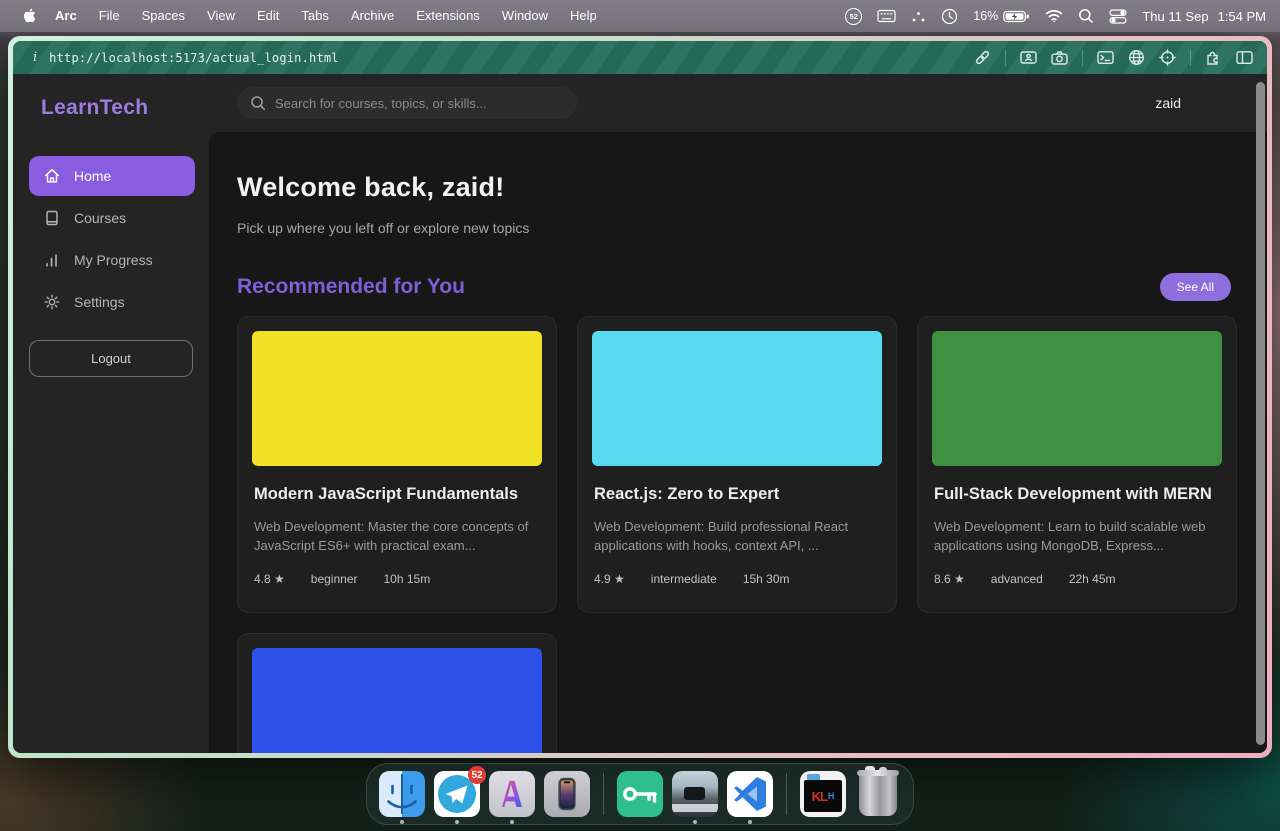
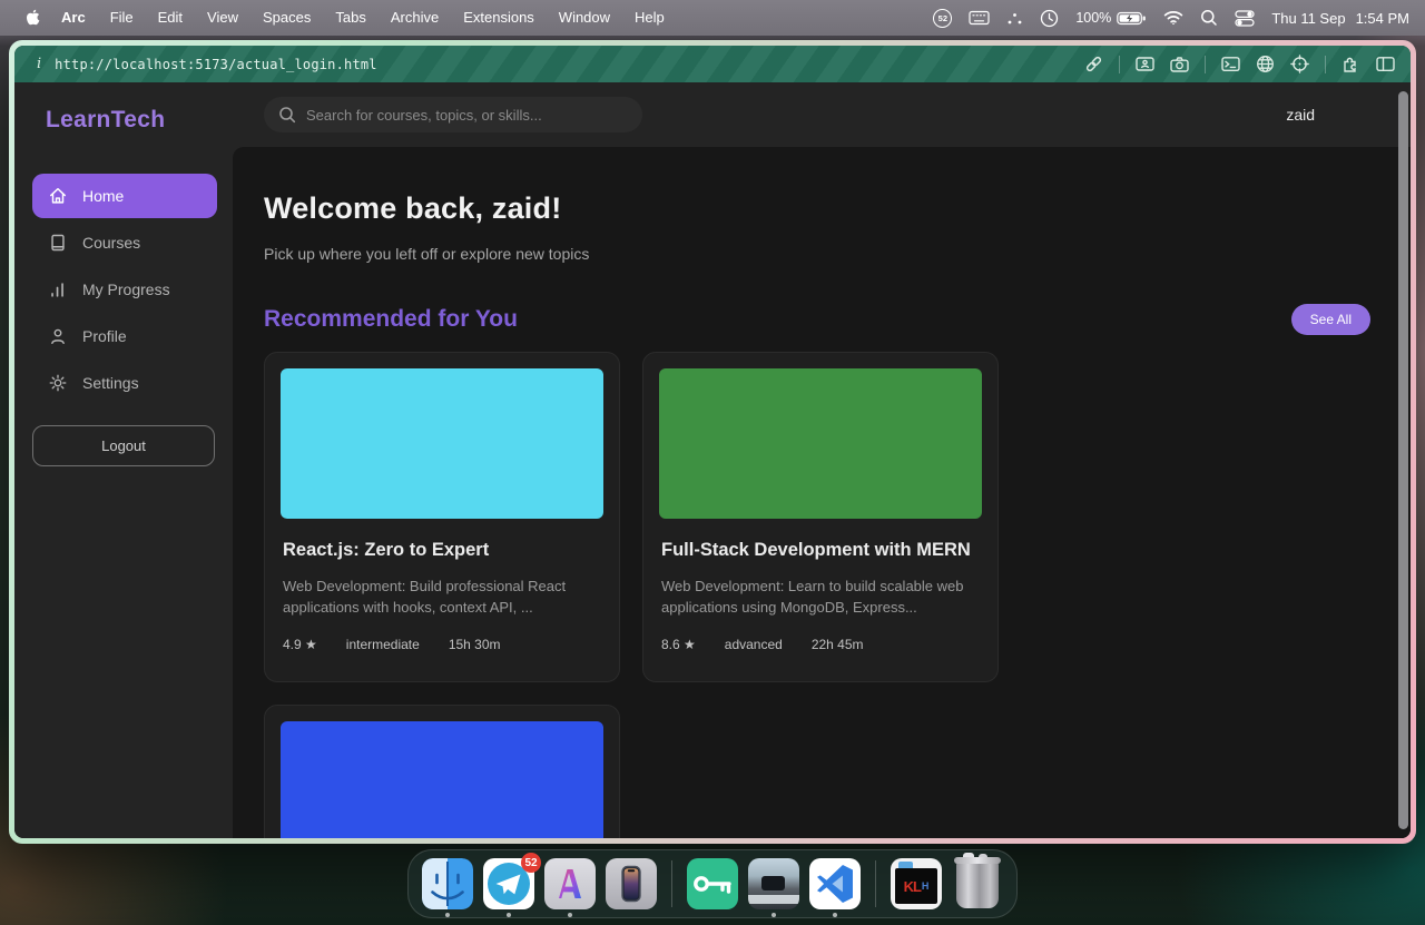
  Arc
  File
- Spaces
+ Edit
  View
- Edit
+ Spaces
  Tabs
  Archive
  Extensions
  Window
  Help
  52
- 16%
+ 100%
  Thu 11 Sep
  1:54 PM
  i
  http://localhost:5173/actual_login.html
  LearnTech
  Home
  Courses
  My Progress
+ Profile
  Settings
  Logout
  Search for courses, topics, or skills...
  zaid
  Welcome back, zaid!
  Pick up where you left off or explore new topics
  Recommended for You
  See All
- Modern JavaScript Fundamentals
- Web Development: Master the core concepts of JavaScript ES6+ with practical exam...
- 4.8 ★
- beginner
- 10h 15m
  React.js: Zero to Expert
  Web Development: Build professional React applications with hooks, context API, ...
  4.9 ★
  intermediate
  15h 30m
  Full-Stack Development with MERN
  Web Development: Learn to build scalable web applications using MongoDB, Express...
  8.6 ★
  advanced
  22h 45m
  52
  KL
  H
